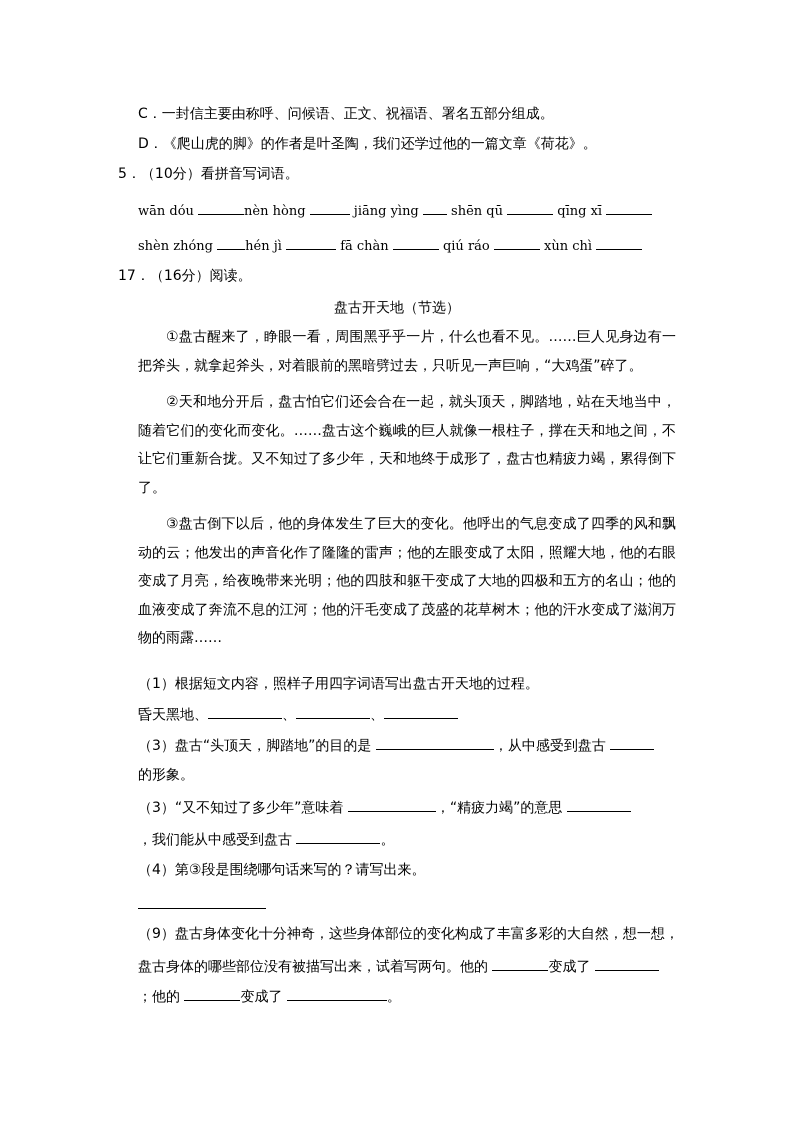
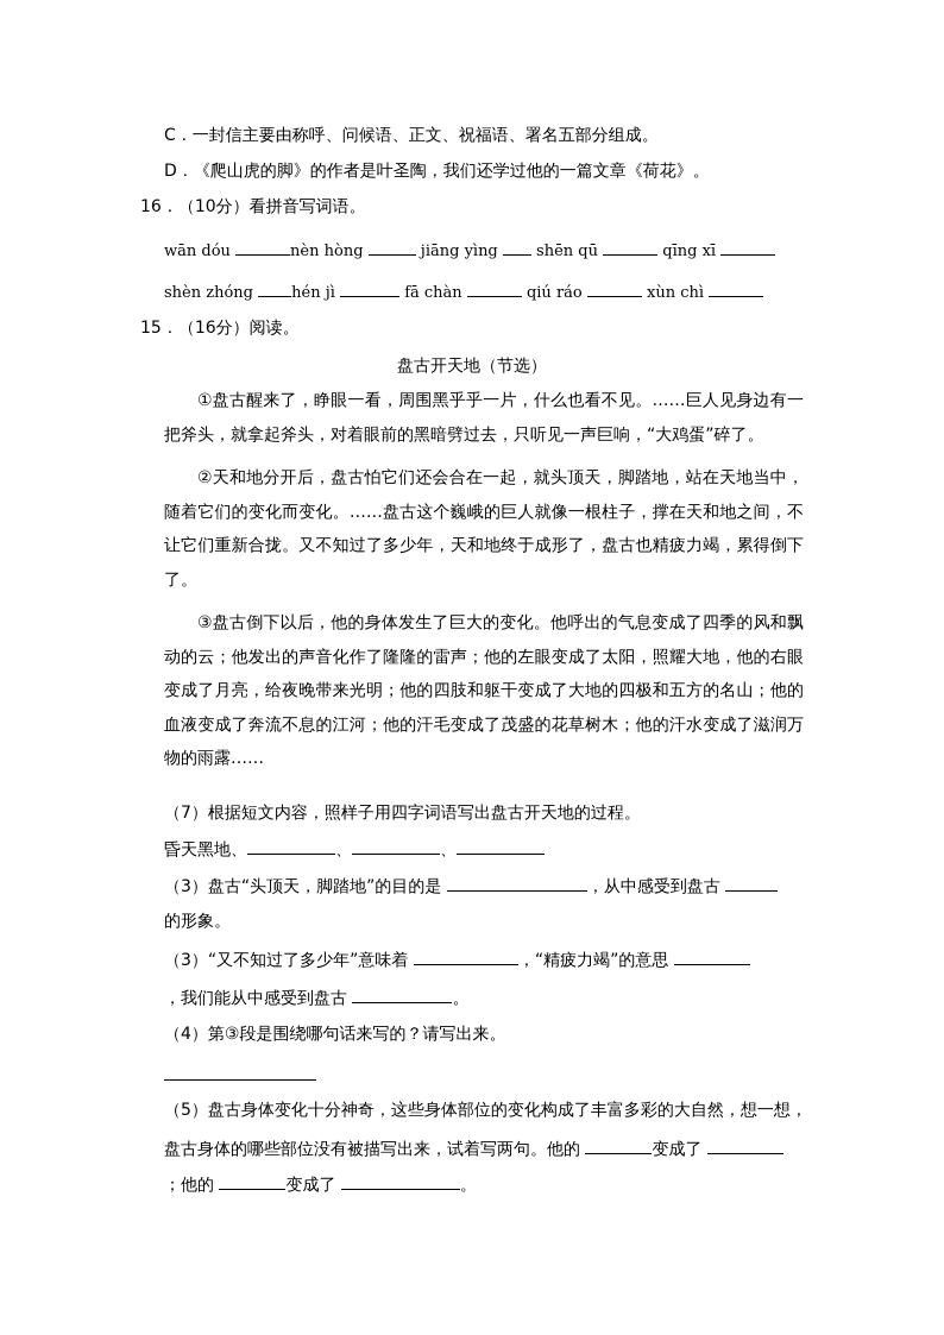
  C．一封信主要由称呼、问候语、正文、祝福语、署名五部分组成。
  D．《爬山虎的脚》的作者是叶圣陶，我们还学过他的一篇文章《荷花》。
- 5．（10分）看拼音写词语。
+ 16．（10分）看拼音写词语。
  wān dóu nèn hòng jiāng yìng shēn qū qīng xī
  shèn zhóng hén jì fā chàn qiú ráo xùn chì
- 17．（16分）阅读。
+ 15．（16分）阅读。
  盘古开天地（节选）
  ①盘古醒来了，睁眼一看，周围黑乎乎一片，什么也看不见。……巨人见身边有一把斧头，就拿起斧头，对着眼前的黑暗劈过去，只听见一声巨响，“大鸡蛋”碎了。
  ②天和地分开后，盘古怕它们还会合在一起，就头顶天，脚踏地，站在天地当中，随着它们的变化而变化。……盘古这个巍峨的巨人就像一根柱子，撑在天和地之间，不让它们重新合拢。又不知过了多少年，天和地终于成形了，盘古也精疲力竭，累得倒下了。
  ③盘古倒下以后，他的身体发生了巨大的变化。他呼出的气息变成了四季的风和飘动的云；他发出的声音化作了隆隆的雷声；他的左眼变成了太阳，照耀大地，他的右眼变成了月亮，给夜晚带来光明；他的四肢和躯干变成了大地的四极和五方的名山；他的血液变成了奔流不息的江河；他的汗毛变成了茂盛的花草树木；他的汗水变成了滋润万物的雨露……
- （1）根据短文内容，照样子用四字词语写出盘古开天地的过程。
+ （7）根据短文内容，照样子用四字词语写出盘古开天地的过程。
  昏天黑地、 、 、
  （3）盘古“头顶天，脚踏地”的目的是 ，从中感受到盘古
  的形象。
  （3）“又不知过了多少年”意味着 ，“精疲力竭”的意思
  ，我们能从中感受到盘古 。
  （4）第③段是围绕哪句话来写的？请写出来。
- （9）盘古身体变化十分神奇，这些身体部位的变化构成了丰富多彩的大自然，想一想，
+ （5）盘古身体变化十分神奇，这些身体部位的变化构成了丰富多彩的大自然，想一想，
  盘古身体的哪些部位没有被描写出来，试着写两句。他的 变成了
  ；他的 变成了 。
